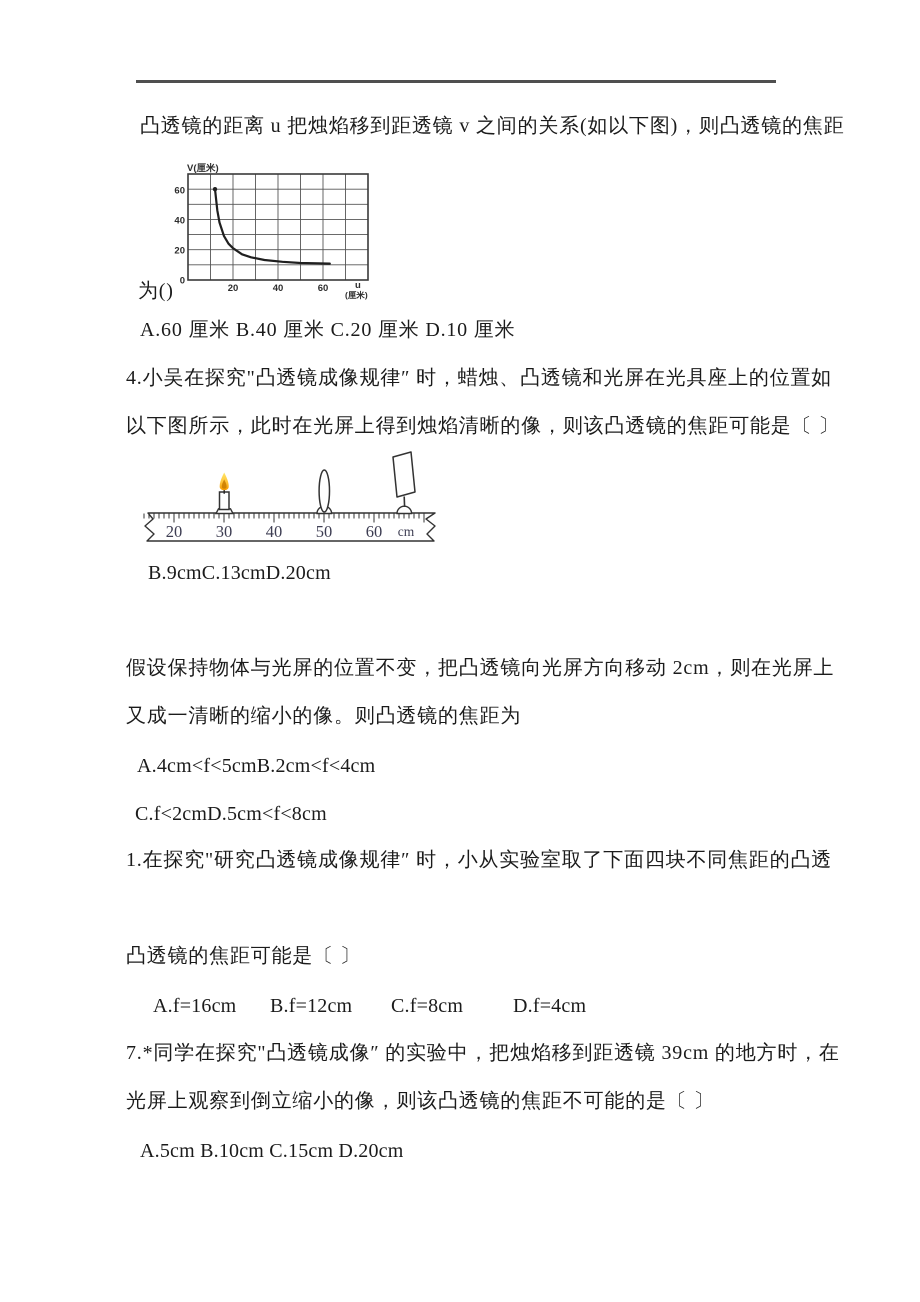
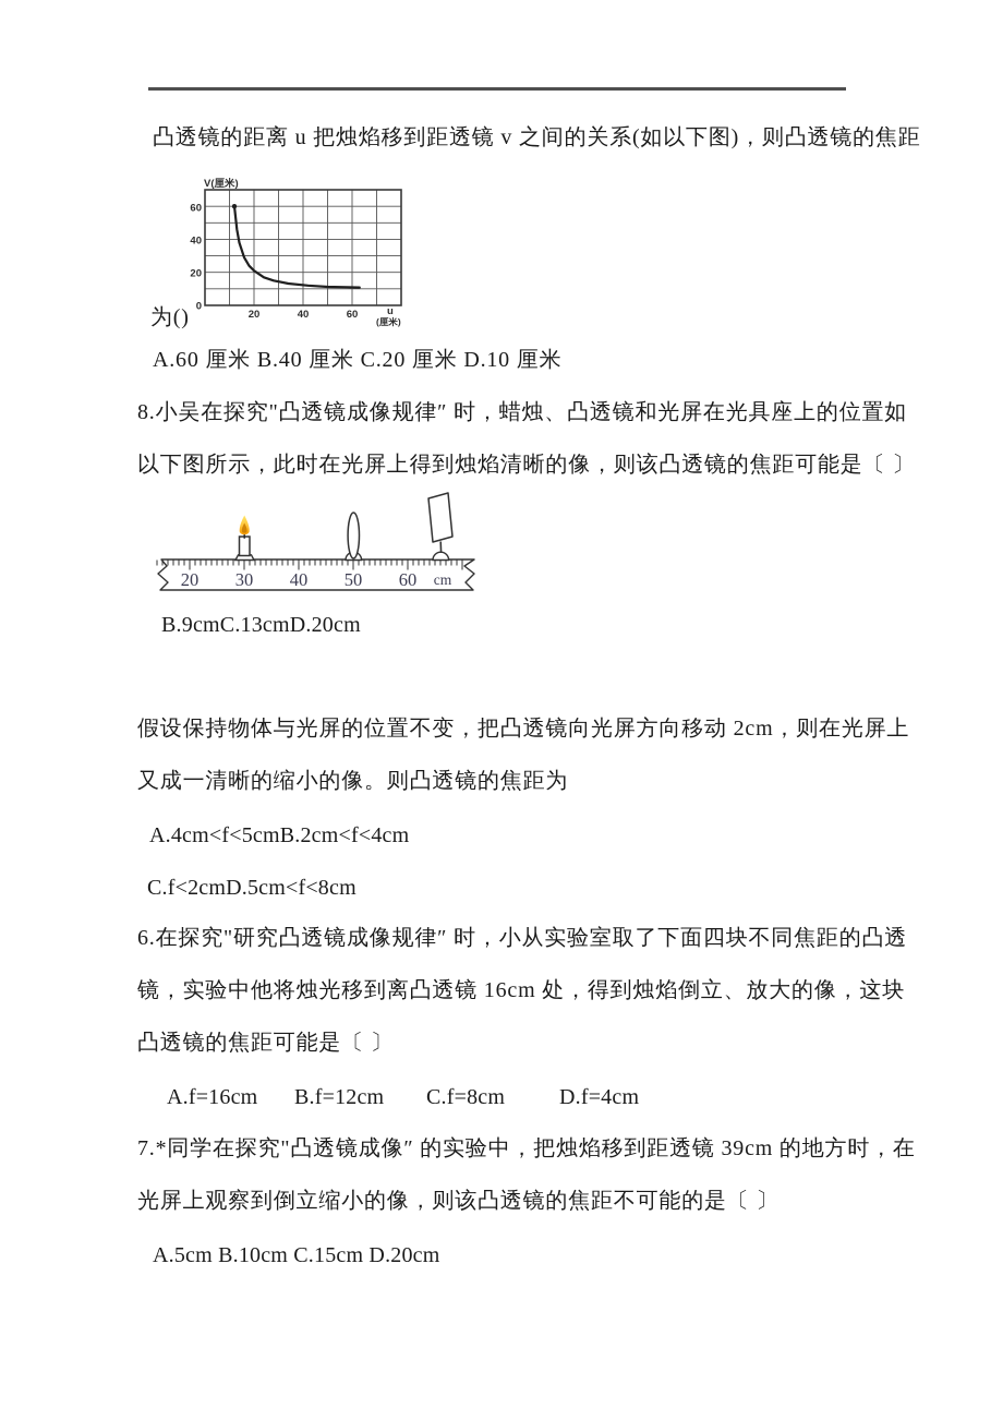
  凸透镜的距离 u 把烛焰移到距透镜 v 之间的关系(如以下图)，则凸透镜的焦距
  V(厘米)
  60
  40
  20
  0
  20
  40
  60
  u
  (厘米)
  为()
  A.60 厘米 B.40 厘米 C.20 厘米 D.10 厘米
- 4.小吴在探究"凸透镜成像规律″ 时，蜡烛、凸透镜和光屏在光具座上的位置如
+ 8.小吴在探究"凸透镜成像规律″ 时，蜡烛、凸透镜和光屏在光具座上的位置如
  以下图所示，此时在光屏上得到烛焰清晰的像，则该凸透镜的焦距可能是〔 〕
  20
  30
  40
  50
  60
  cm
  B.9cmC.13cmD.20cm
  假设保持物体与光屏的位置不变，把凸透镜向光屏方向移动 2cm，则在光屏上
  又成一清晰的缩小的像。则凸透镜的焦距为
  A.4cm<f<5cmB.2cm<f<4cm
  C.f<2cmD.5cm<f<8cm
- 1.在探究"研究凸透镜成像规律″ 时，小从实验室取了下面四块不同焦距的凸透
+ 6.在探究"研究凸透镜成像规律″ 时，小从实验室取了下面四块不同焦距的凸透
+ 镜，实验中他将烛光移到离凸透镜 16cm 处，得到烛焰倒立、放大的像，这块
  凸透镜的焦距可能是〔 〕
  A.f=16cm B.f=12cm C.f=8cm D.f=4cm
  7.*同学在探究"凸透镜成像″ 的实验中，把烛焰移到距透镜 39cm 的地方时，在
  光屏上观察到倒立缩小的像，则该凸透镜的焦距不可能的是〔 〕
  A.5cm B.10cm C.15cm D.20cm
